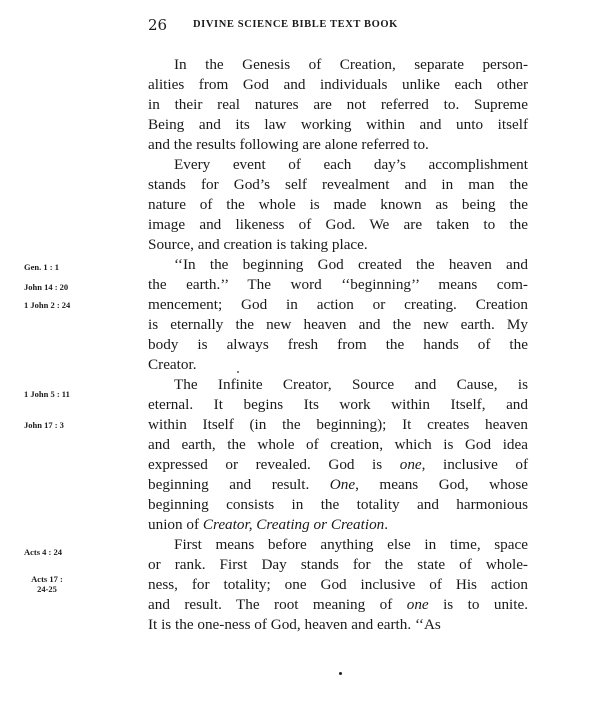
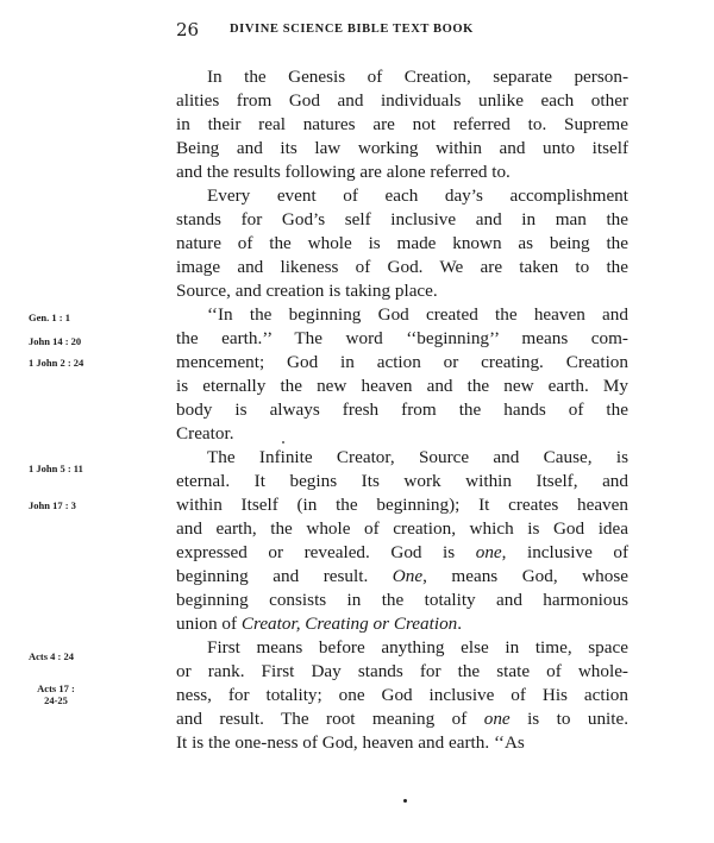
  26
  DIVINE SCIENCE BIBLE TEXT BOOK
  Gen. 1 : 1
  John 14 : 20
  1 John 2 : 24
  1 John 5 : 11
  John 17 : 3
  Acts 4 : 24
  Acts 17 :
  24-25
  In the Genesis of Creation, separate person-
  alities from God and individuals unlike each other
  in their real natures are not referred to. Supreme
  Being and its law working within and unto itself
  and the results following are alone referred to.
  Every event of each day’s accomplishment
- stands for God’s self revealment and in man the
+ stands for God’s self inclusive and in man the
  nature of the whole is made known as being the
  image and likeness of God. We are taken to the
  Source, and creation is taking place.
  ‘‘In the beginning God created the heaven and
  the earth.’’ The word ‘‘beginning’’ means com-
  mencement; God in action or creating. Creation
  is eternally the new heaven and the new earth. My
  body is always fresh from the hands of the
  Creator.
  The Infinite Creator, Source and Cause, is
  eternal. It begins Its work within Itself, and
  within Itself (in the beginning); It creates heaven
  and earth, the whole of creation, which is God idea
  expressed or revealed. God is one, inclusive of
  beginning and result. One, means God, whose
  beginning consists in the totality and harmonious
  union of Creator, Creating or Creation.
  First means before anything else in time, space
  or rank. First Day stands for the state of whole-
  ness, for totality; one God inclusive of His action
  and result. The root meaning of one is to unite.
  It is the one-ness of God, heaven and earth. ‘‘As
